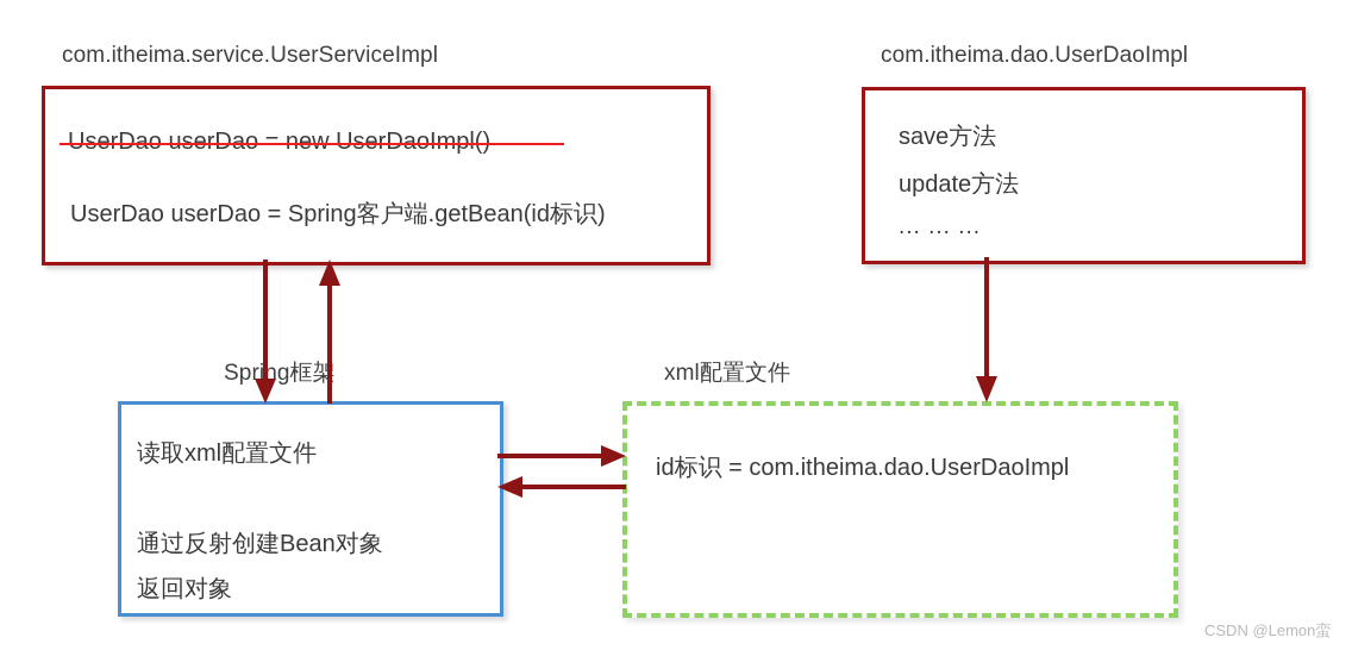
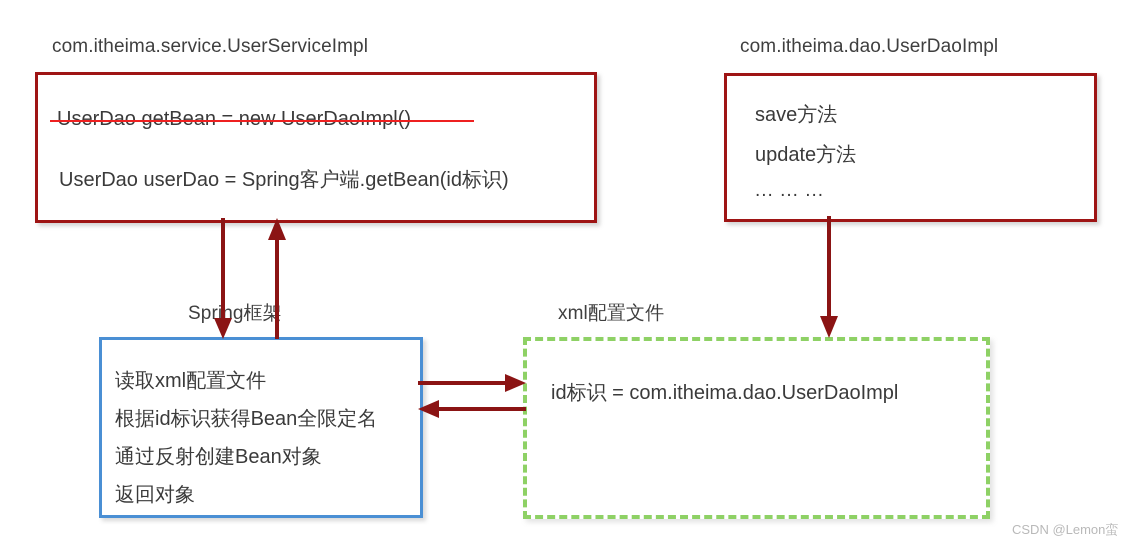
  com.itheima.service.UserServiceImpl
  com.itheima.dao.UserDaoImpl
  Spring框架
  xml配置文件
- UserDao userDao = new UserDaoImpl()
+ UserDao getBean = new UserDaoImpl()
  UserDao userDao = Spring客户端.getBean(id标识)
  save方法
  update方法
  ... ... ...
  读取xml配置文件
+ 根据id标识获得Bean全限定名
  通过反射创建Bean对象
  返回对象
  id标识 = com.itheima.dao.UserDaoImpl
  CSDN @Lemon蛮
